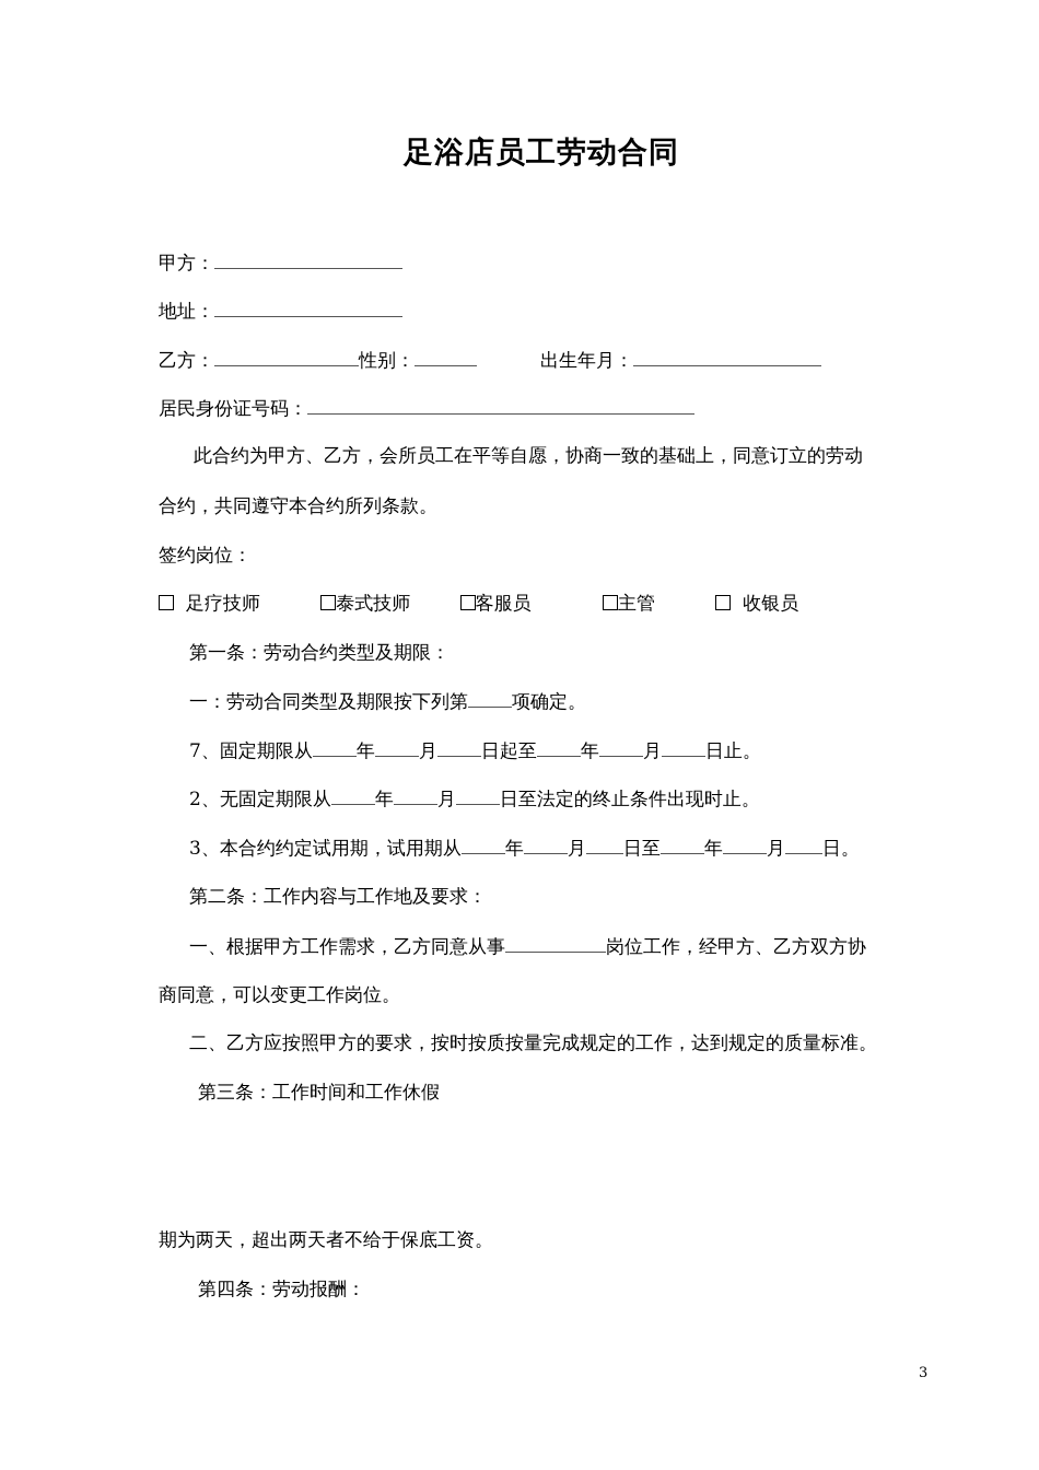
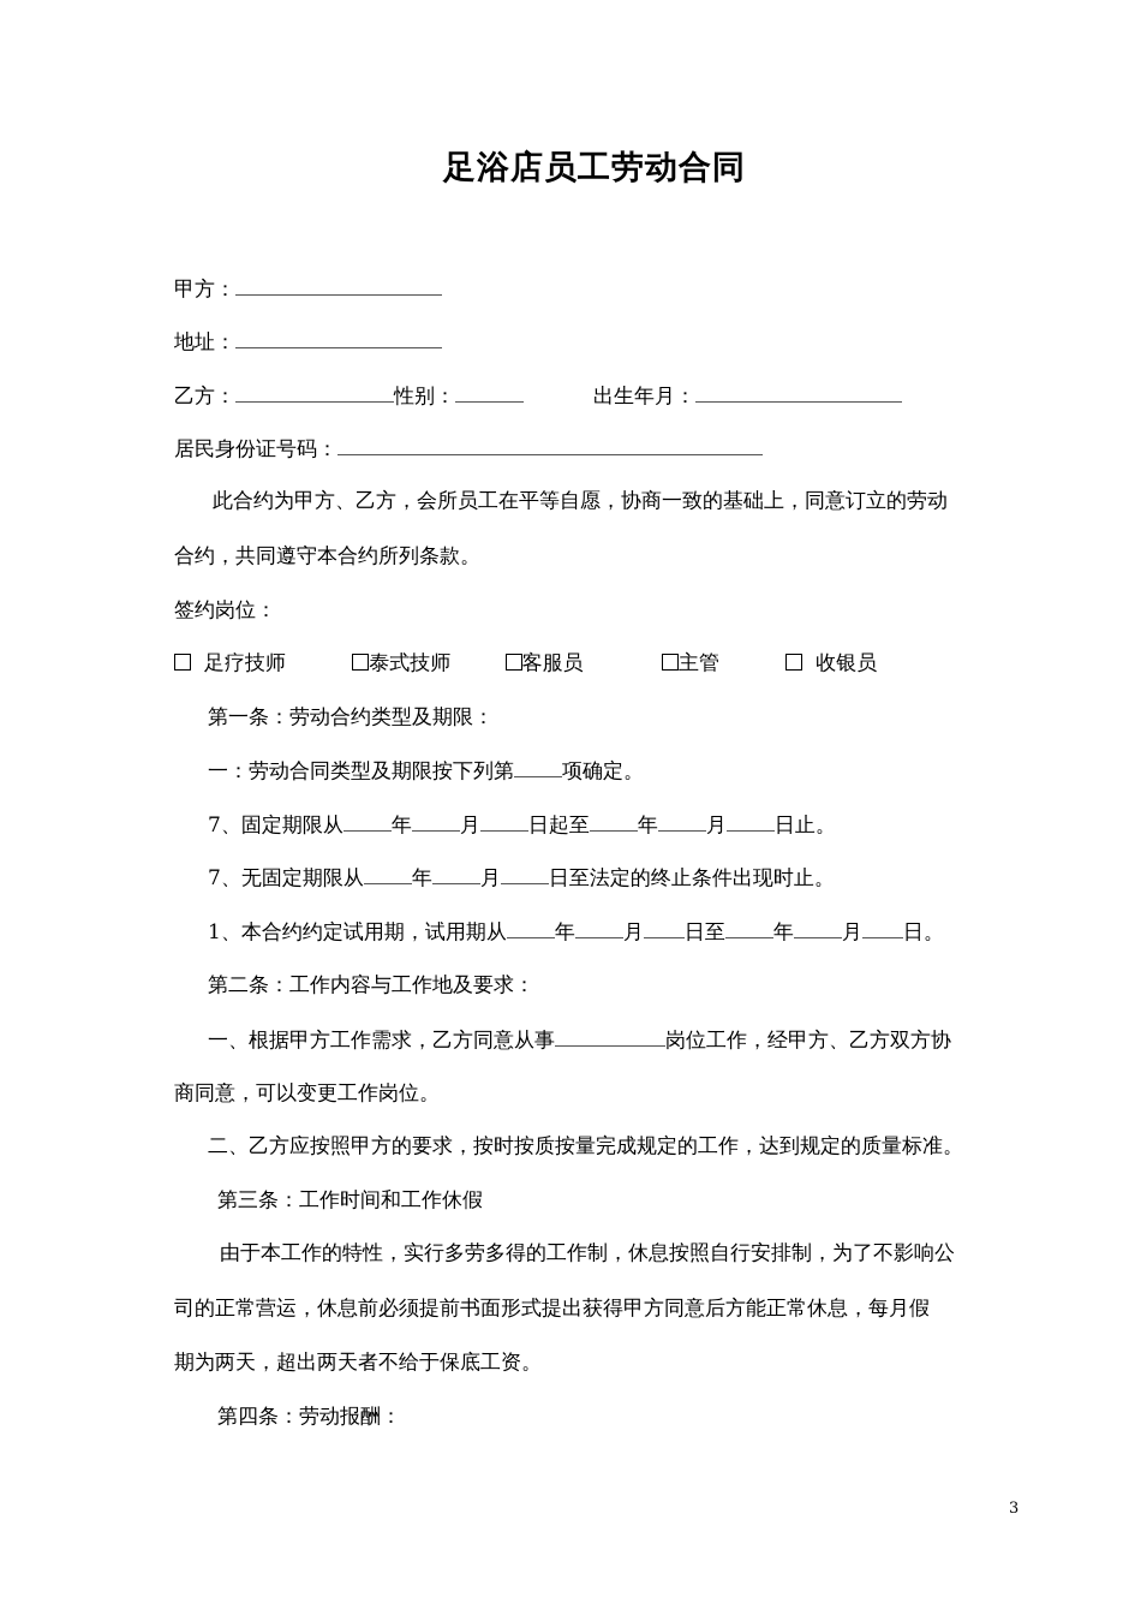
  足浴店员工劳动合同
  甲方：
  地址：
  乙方： 性别： 出生年月：
  居民身份证号码：
  此合约为甲方、乙方，会所员工在平等自愿，协商一致的基础上，同意订立的劳动
  合约，共同遵守本合约所列条款。
  签约岗位：
  足疗技师 泰式技师 客服员 主管 收银员
  第一条：劳动合约类型及期限：
  一：劳动合同类型及期限按下列第 项确定。
  7、固定期限从 年 月 日起至 年 月 日止。
- 2、无固定期限从 年 月 日至法定的终止条件出现时止。
+ 7、无固定期限从 年 月 日至法定的终止条件出现时止。
- 3、本合约约定试用期，试用期从 年 月 日至 年 月 日。
+ 1、本合约约定试用期，试用期从 年 月 日至 年 月 日。
  第二条：工作内容与工作地及要求：
  一、根据甲方工作需求，乙方同意从事 岗位工作，经甲方、乙方双方协
  商同意，可以变更工作岗位。
  二、乙方应按照甲方的要求，按时按质按量完成规定的工作，达到规定的质量标准。
  第三条：工作时间和工作休假
+ 由于本工作的特性，实行多劳多得的工作制，休息按照自行安排制，为了不影响公
+ 司的正常营运，休息前必须提前书面形式提出获得甲方同意后方能正常休息，每月假
  期为两天，超出两天者不给于保底工资。
  第四条：劳动报酬：
  3
